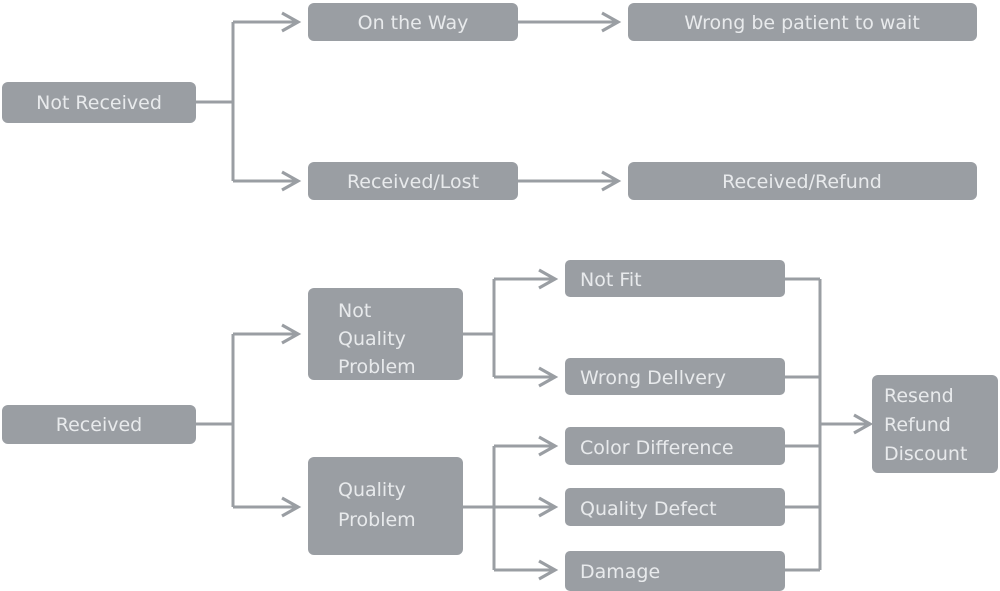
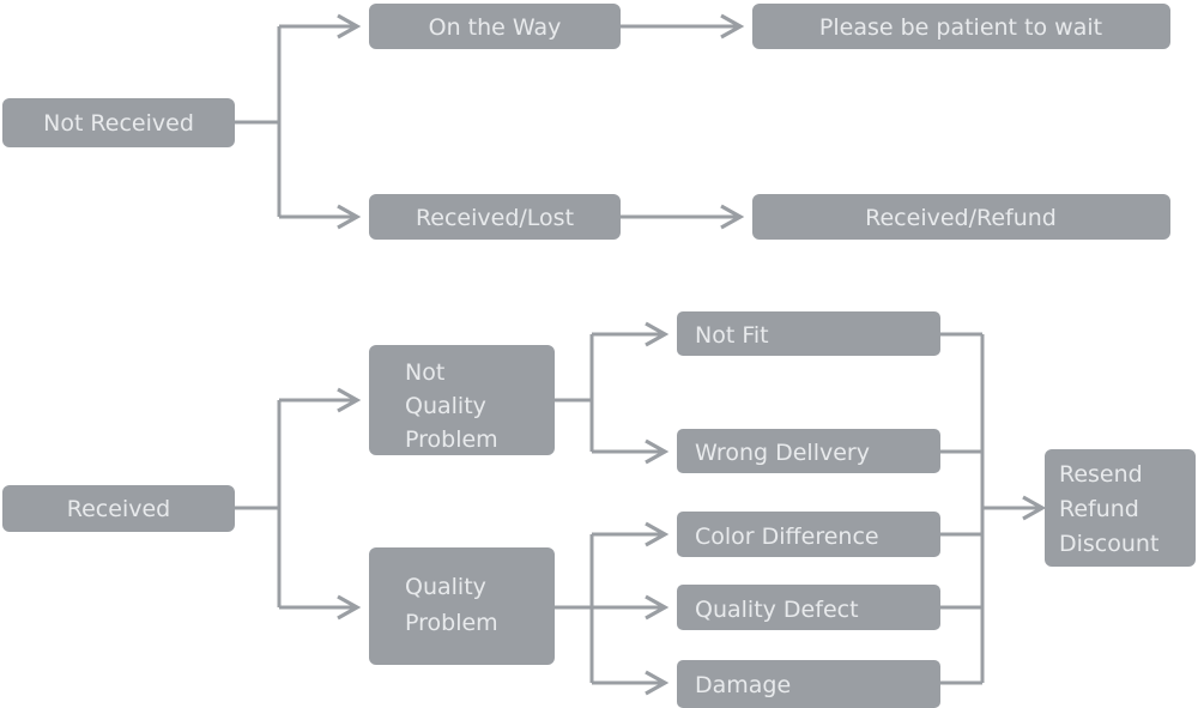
  Not Received
  On the Way
- Wrong be patient to wait
+ Please be patient to wait
  Received/Lost
  Received/Refund
  Received
  Not
  Quality
  Problem
  Quality
  Problem
  Not Fit
  Wrong Dellvery
  Color Difference
  Quality Defect
  Damage
  Resend
  Refund
  Discount
